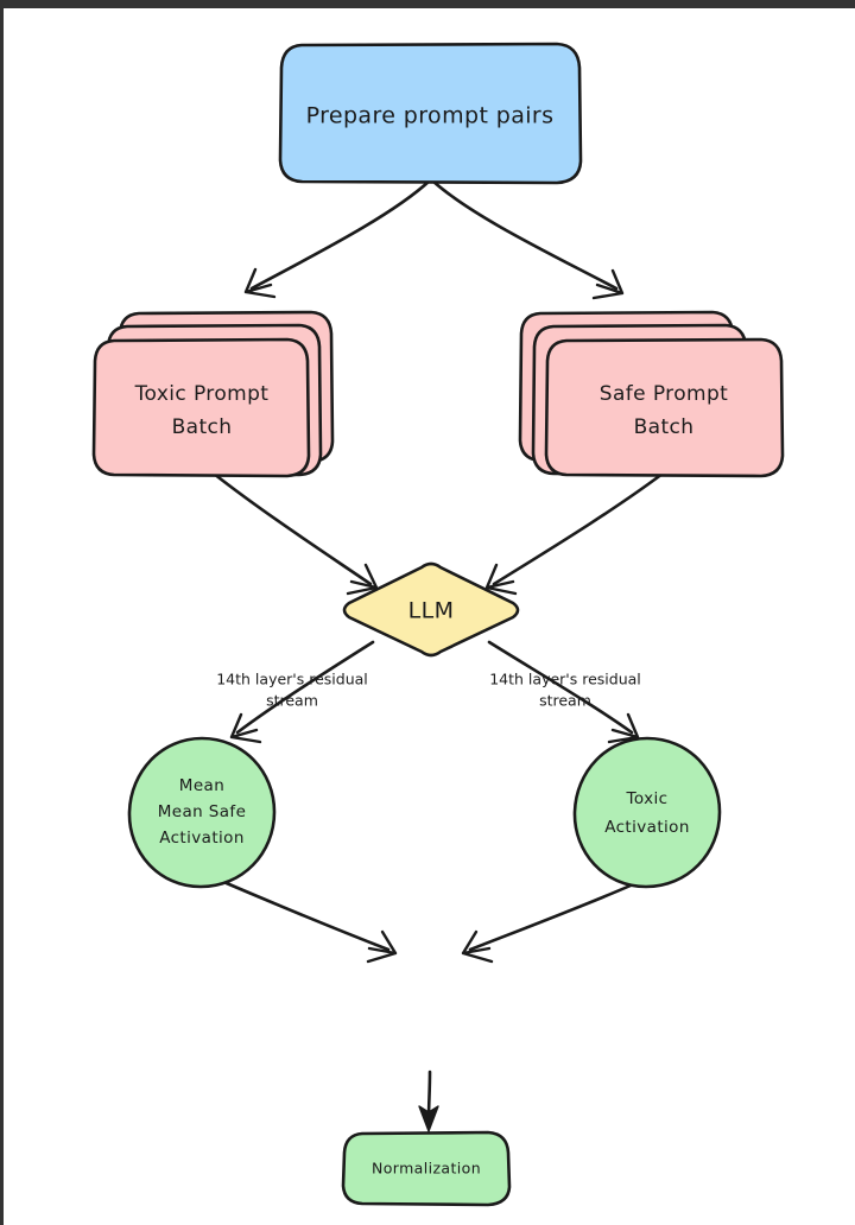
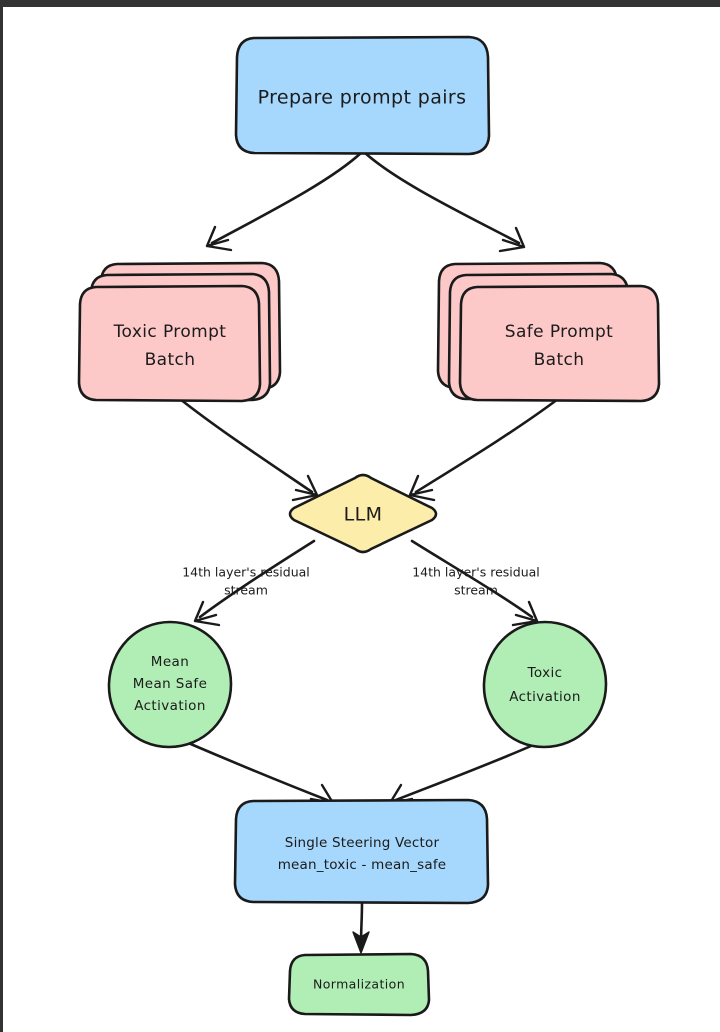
  14th layer's residual
  stream
  14th layer's residual
  stream
  Prepare prompt pairs
  Toxic Prompt
  Batch
  Safe Prompt
  Batch
  LLM
  Mean
  Mean Safe
  Activation
  Toxic
  Activation
+ Single Steering Vector
+ mean_toxic - mean_safe
  Normalization
